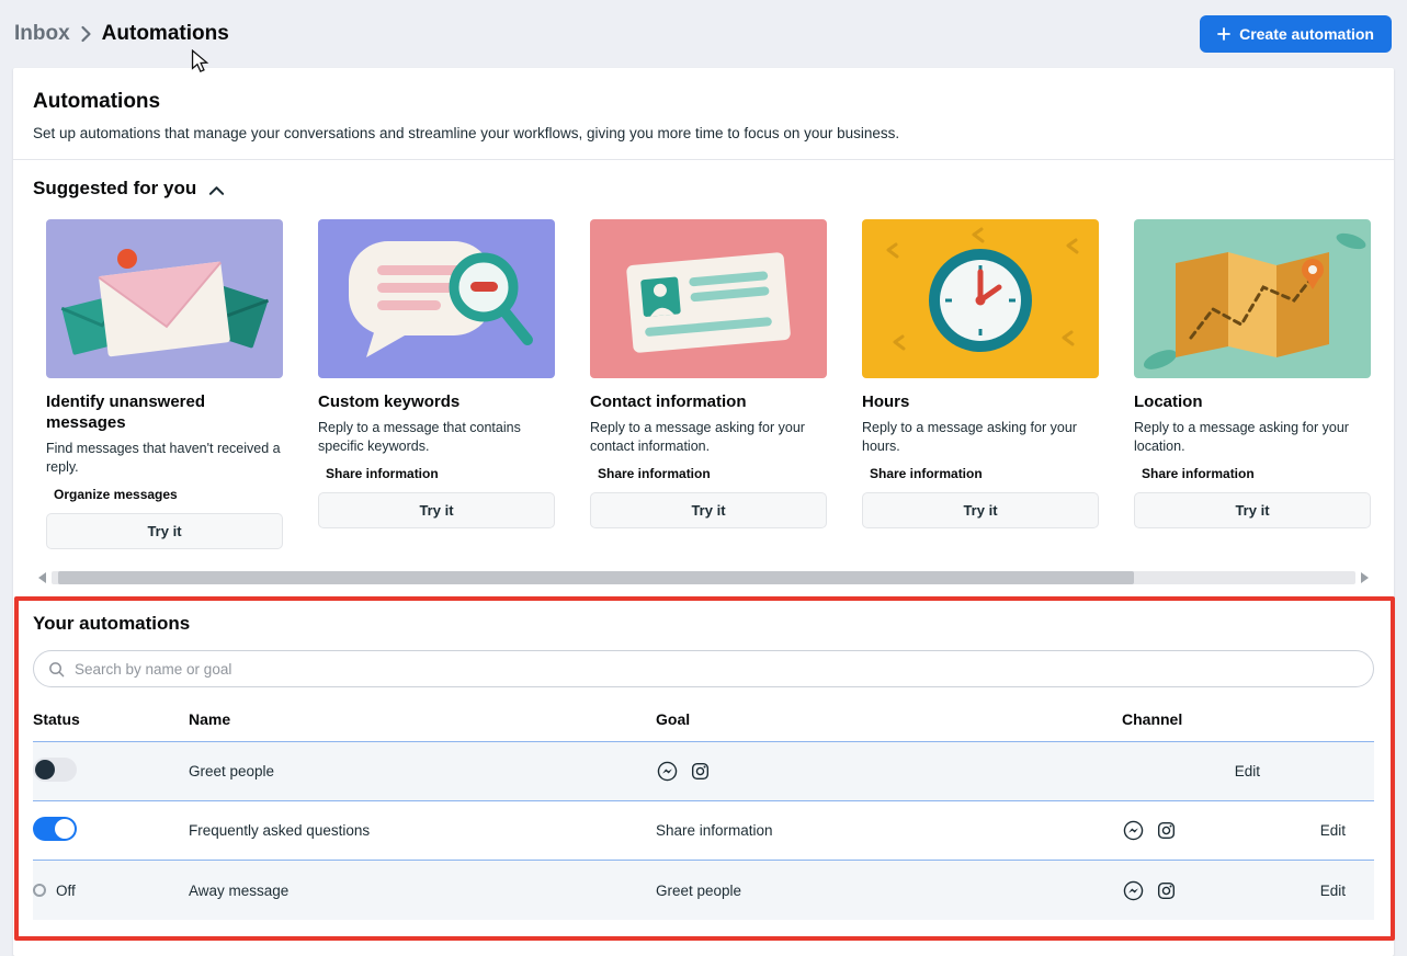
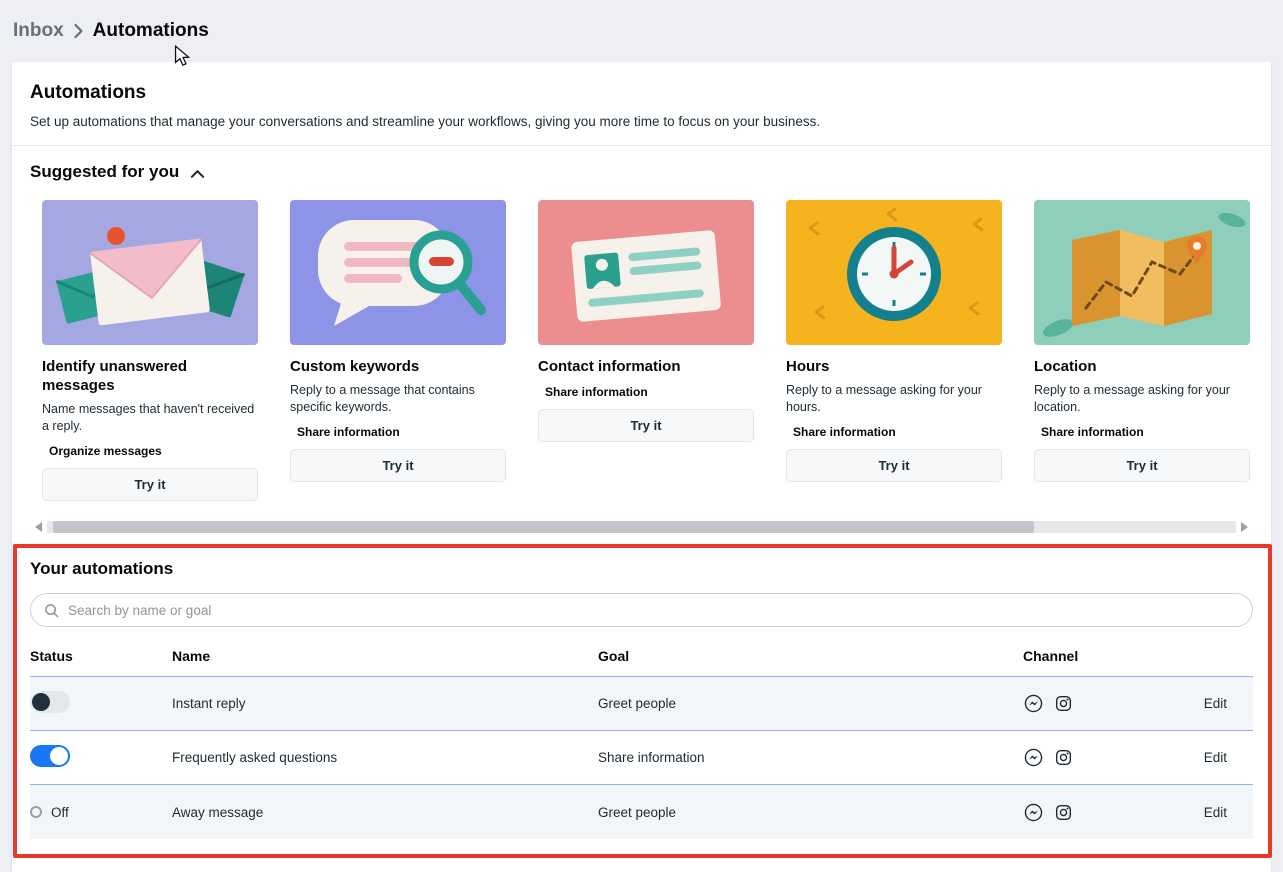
  Inbox
  Automations
- Create automation
  Automations
  Set up automations that manage your conversations and streamline your workflows, giving you more time to focus on your business.
  Suggested for you
  Identify unanswered messages
- Find messages that haven't received a reply.
+ Name messages that haven't received a reply.
  Organize messages
  Try it
  Custom keywords
  Reply to a message that contains specific keywords.
  Share information
  Try it
  Contact information
- Reply to a message asking for your contact information.
  Share information
  Try it
  Hours
  Reply to a message asking for your hours.
  Share information
  Try it
  Location
  Reply to a message asking for your location.
  Share information
  Try it
  Your automations
  Search by name or goal
  Status
  Name
  Goal
  Channel
+ Instant reply
  Greet people
  Edit
  Frequently asked questions
  Share information
  Edit
  Off
  Away message
  Greet people
  Edit
